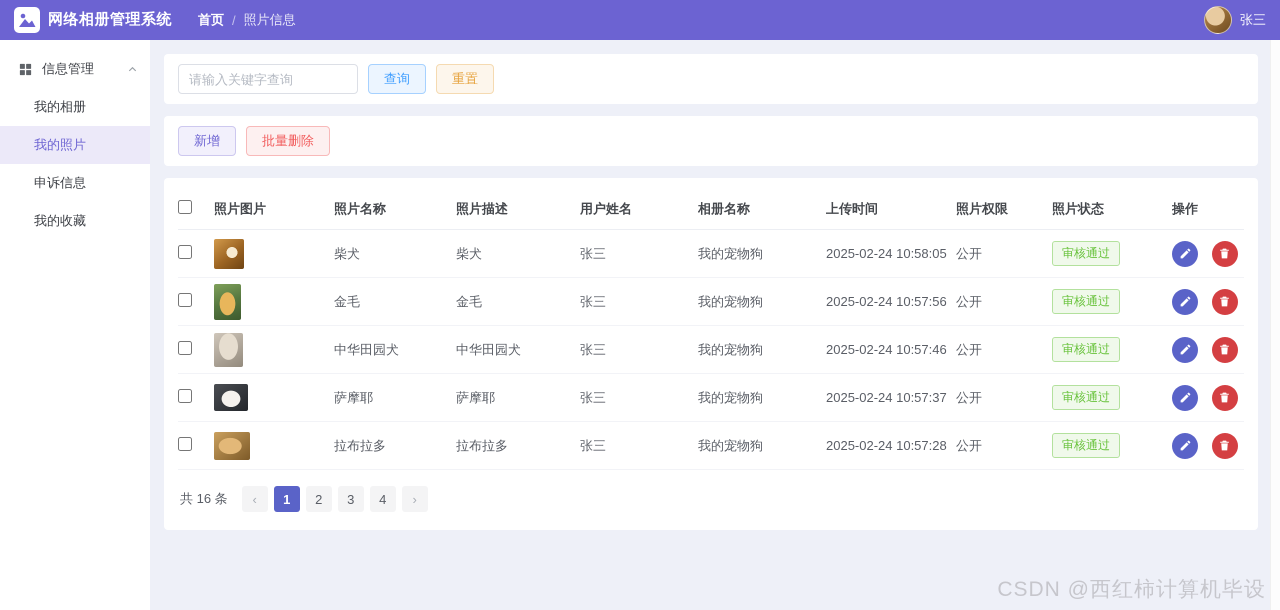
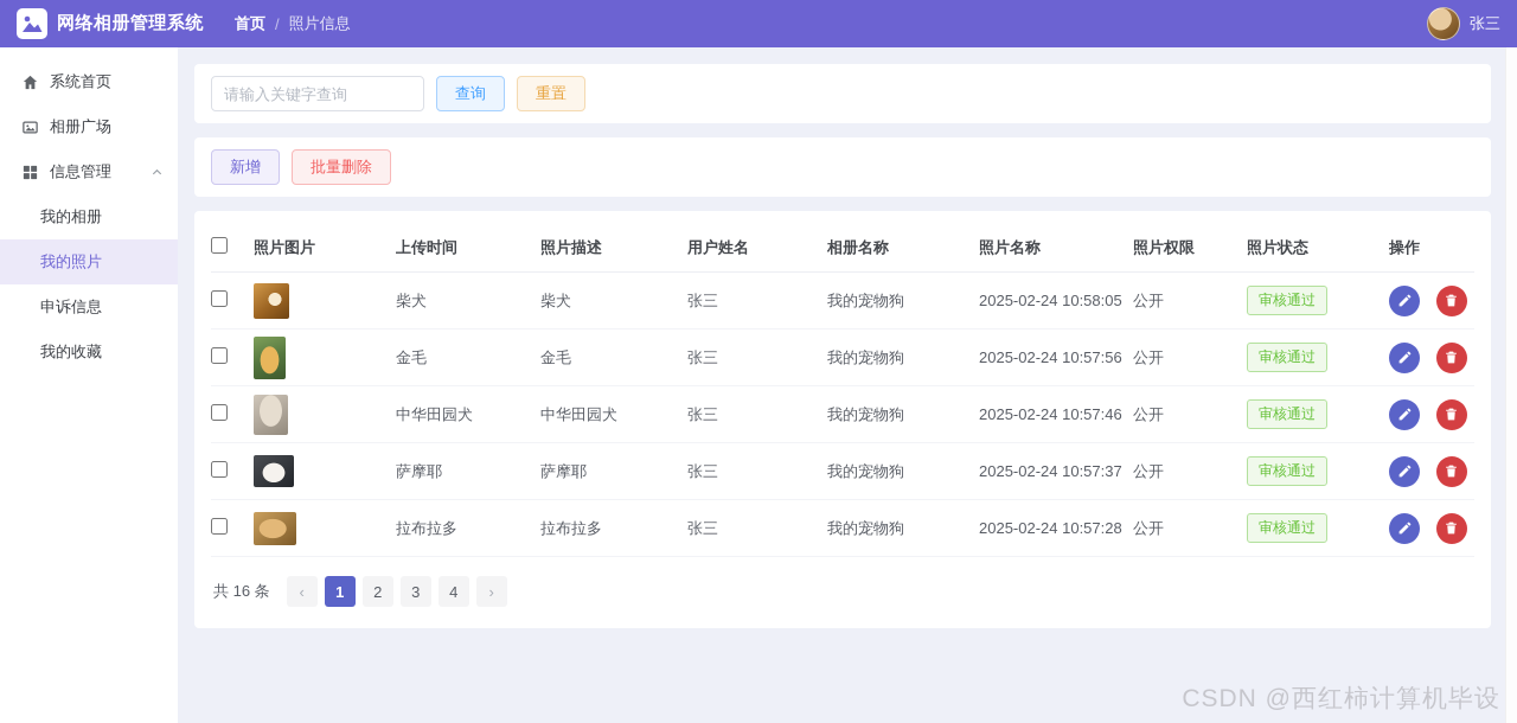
  网络相册管理系统
  首页
  /
  照片信息
  张三
+ 系统首页
+ 相册广场
  信息管理
  我的相册
  我的照片
  申诉信息
  我的收藏
  请输入关键字查询
  查询
  重置
  新增
  批量删除
  照片图片
- 照片名称
+ 上传时间
  照片描述
  用户姓名
  相册名称
- 上传时间
+ 照片名称
  照片权限
  照片状态
  操作
  柴犬
  柴犬
  张三
  我的宠物狗
  2025-02-24 10:58:05
  公开
  审核通过
  金毛
  金毛
  张三
  我的宠物狗
  2025-02-24 10:57:56
  公开
  审核通过
  中华田园犬
  中华田园犬
  张三
  我的宠物狗
  2025-02-24 10:57:46
  公开
  审核通过
  萨摩耶
  萨摩耶
  张三
  我的宠物狗
  2025-02-24 10:57:37
  公开
  审核通过
  拉布拉多
  拉布拉多
  张三
  我的宠物狗
  2025-02-24 10:57:28
  公开
  审核通过
  共 16 条
  ‹
  1
  2
  3
  4
  ›
  CSDN @西红柿计算机毕设
